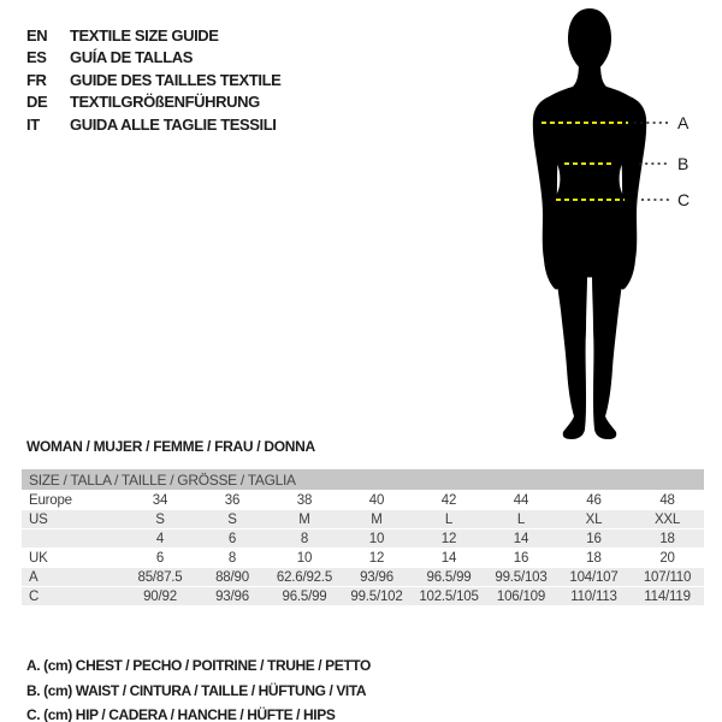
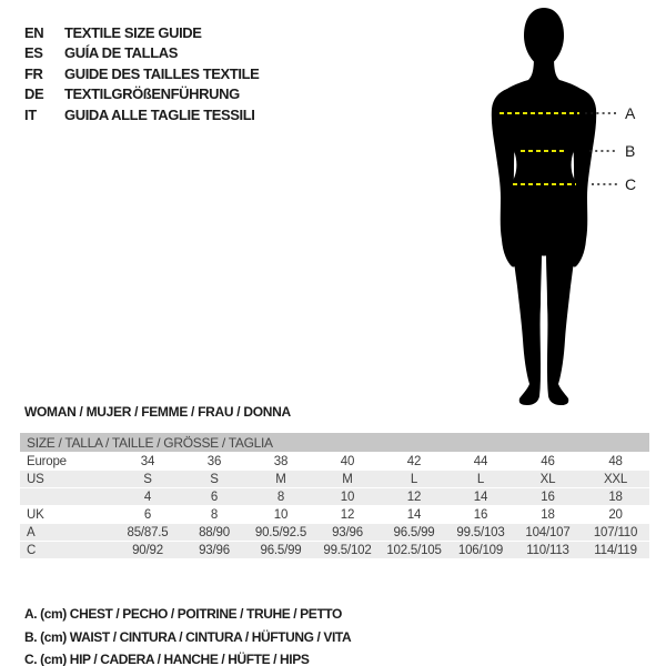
  EN
  TEXTILE SIZE GUIDE
  ES
  GUÍA DE TALLAS
  FR
  GUIDE DES TAILLES TEXTILE
  DE
  TEXTILGRÖßENFÜHRUNG
  IT
  GUIDA ALLE TAGLIE TESSILI
  A
  B
  C
  WOMAN / MUJER / FEMME / FRAU / DONNA
  SIZE / TALLA / TAILLE / GRÖSSE / TAGLIA
  Europe	34	36	38	40	42	44	46	48
  US	S	S	M	M	L	L	XL	XXL
  	4	6	8	10	12	14	16	18
  UK	6	8	10	12	14	16	18	20
- A	85/87.5	88/90	62.6/92.5	93/96	96.5/99	99.5/103	104/107	107/110
+ A	85/87.5	88/90	90.5/92.5	93/96	96.5/99	99.5/103	104/107	107/110
  C	90/92	93/96	96.5/99	99.5/102	102.5/105	106/109	110/113	114/119
  A. (cm) CHEST / PECHO / POITRINE / TRUHE / PETTO
- B. (cm) WAIST / CINTURA / TAILLE / HÜFTUNG / VITA
+ B. (cm) WAIST / CINTURA / CINTURA / HÜFTUNG / VITA
  C. (cm) HIP / CADERA / HANCHE / HÜFTE / HIPS
